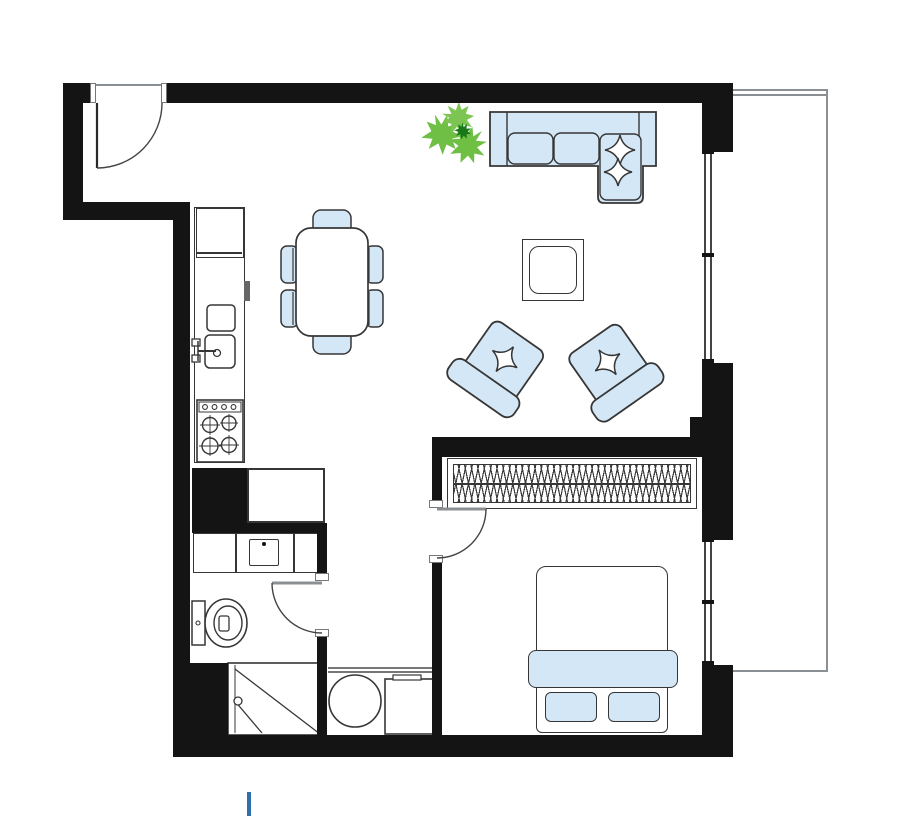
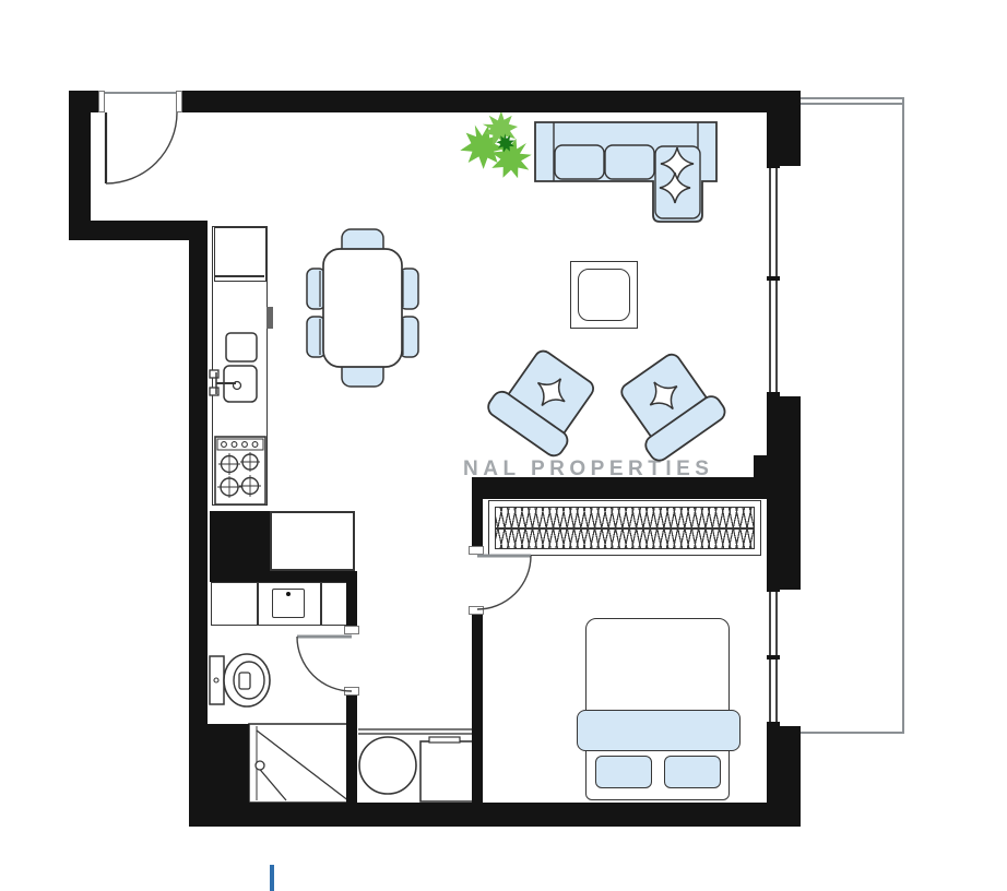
+ NAL PROPERTIES
